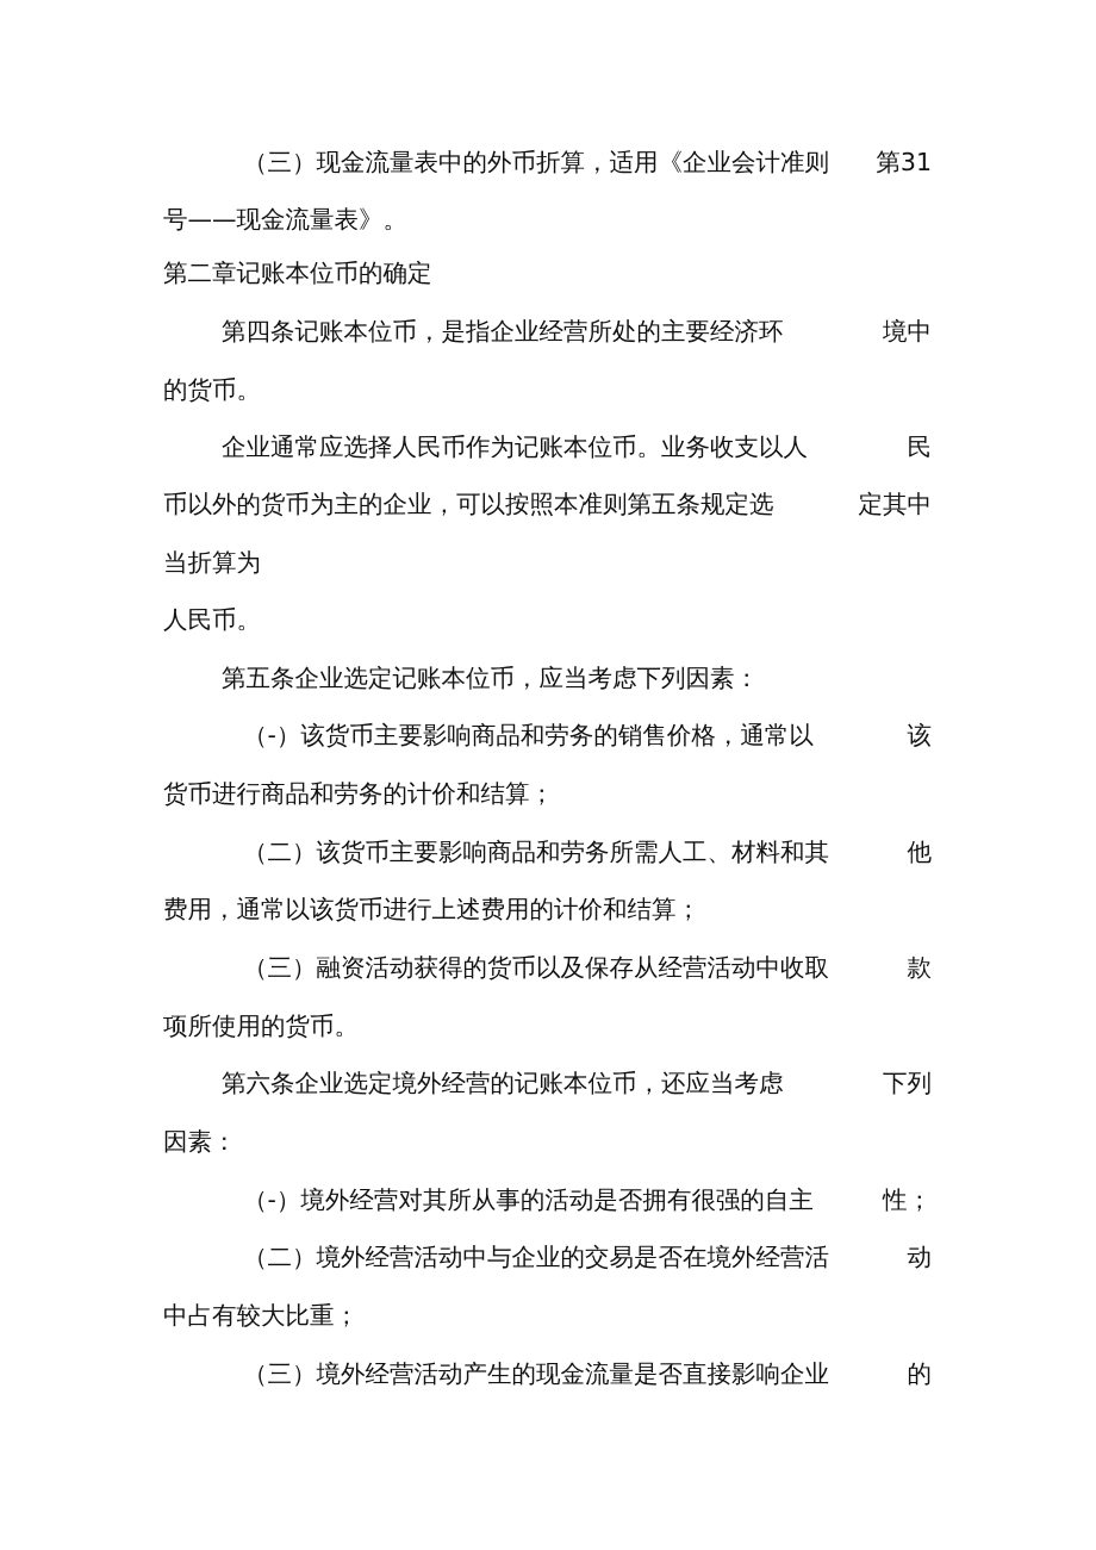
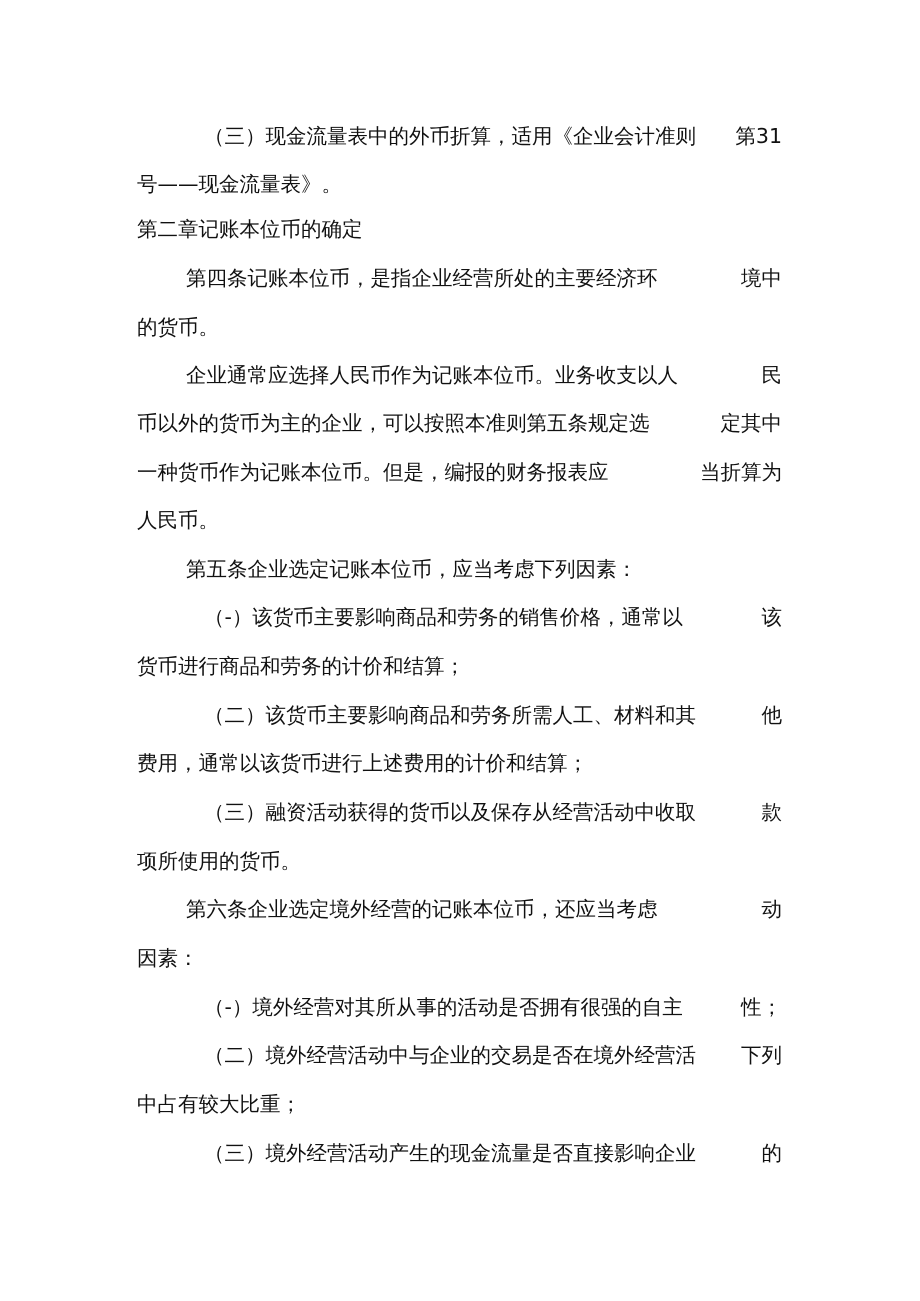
  （三）现金流量表中的外币折算，适用《企业会计准则
  第31
  号——现金流量表》。
  第二章记账本位币的确定
  第四条记账本位币，是指企业经营所处的主要经济环
  境中
  的货币。
  企业通常应选择人民币作为记账本位币。业务收支以人
  民
  币以外的货币为主的企业，可以按照本准则第五条规定选
  定其中
+ 一种货币作为记账本位币。但是，编报的财务报表应
  当折算为
  人民币。
  第五条企业选定记账本位币，应当考虑下列因素：
  （-）该货币主要影响商品和劳务的销售价格，通常以
  该
  货币进行商品和劳务的计价和结算；
  （二）该货币主要影响商品和劳务所需人工、材料和其
  他
  费用，通常以该货币进行上述费用的计价和结算；
  （三）融资活动获得的货币以及保存从经营活动中收取
  款
  项所使用的货币。
  第六条企业选定境外经营的记账本位币，还应当考虑
- 下列
+ 动
  因素：
  （-）境外经营对其所从事的活动是否拥有很强的自主
  性；
  （二）境外经营活动中与企业的交易是否在境外经营活
- 动
+ 下列
  中占有较大比重；
  （三）境外经营活动产生的现金流量是否直接影响企业
  的
